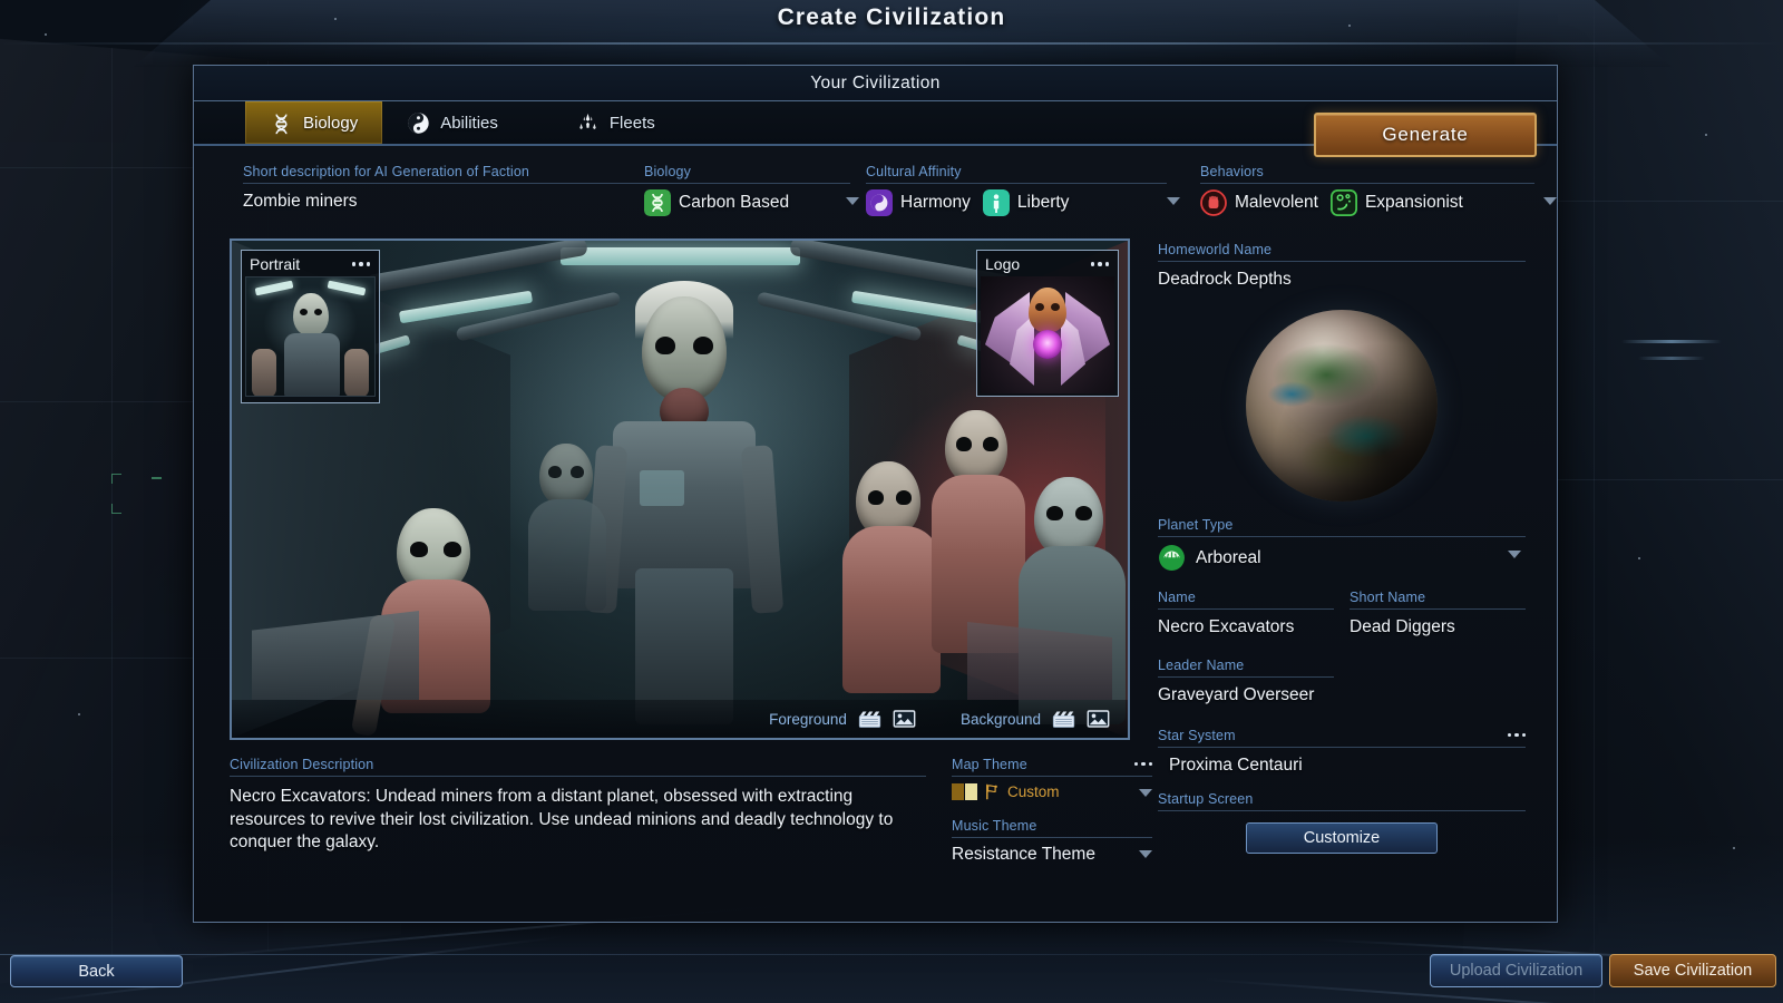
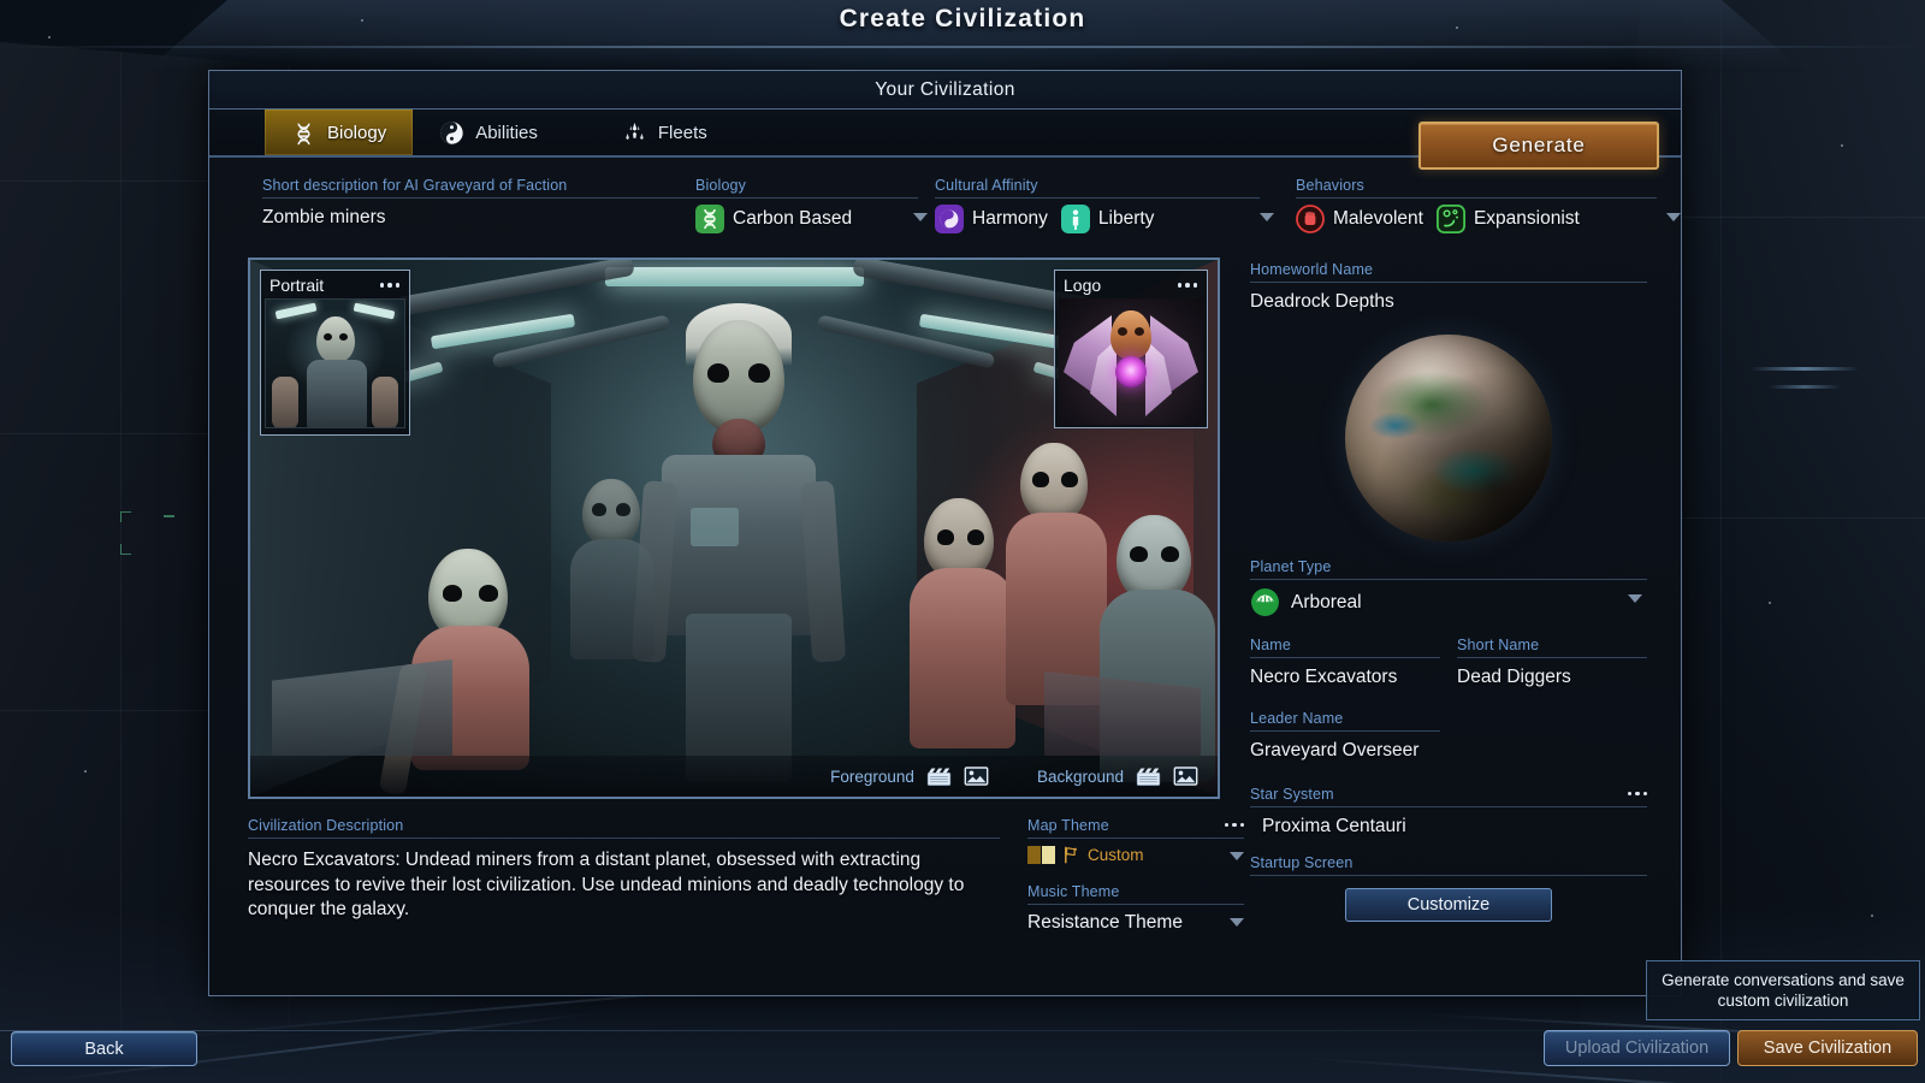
  Create Civilization
  Your Civilization
  Biology
  Abilities
  Fleets
  Generate
- Short description for AI Generation of Faction
+ Short description for AI Graveyard of Faction
  Zombie miners
  Biology
  Carbon Based
  Cultural Affinity
  Harmony
  Liberty
  Behaviors
  Malevolent
  Expansionist
  Portrait
  Logo
  Foreground
  Background
  Civilization Description
  Necro Excavators: Undead miners from a distant planet, obsessed with extracting resources to revive their lost civilization. Use undead minions and deadly technology to conquer the galaxy.
  Map Theme
  Custom
  Music Theme
  Resistance Theme
  Homeworld Name
  Deadrock Depths
  Planet Type
  Arboreal
  Name
  Necro Excavators
  Short Name
  Dead Diggers
  Leader Name
  Graveyard Overseer
  Star System
  Proxima Centauri
  Startup Screen
  Customize
  Back
  Upload Civilization
  Save Civilization
+ Generate conversations and save custom civilization
